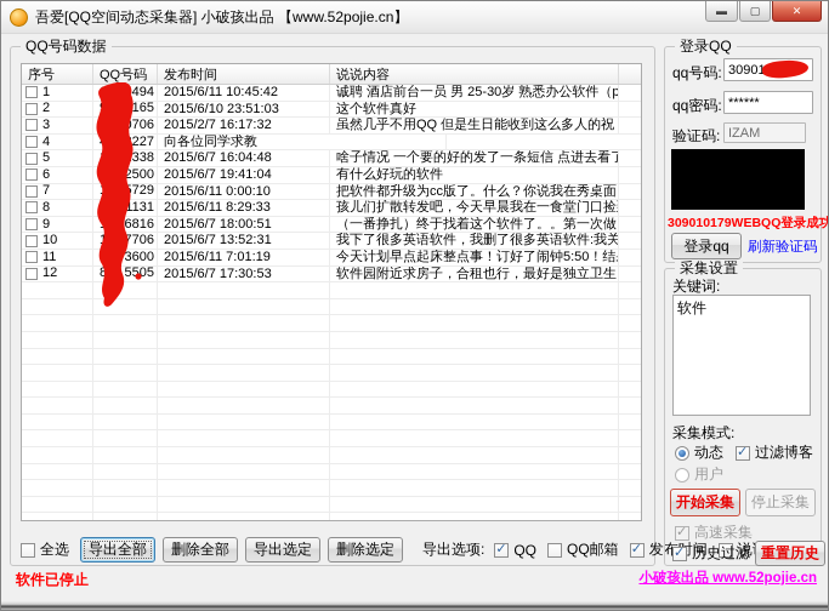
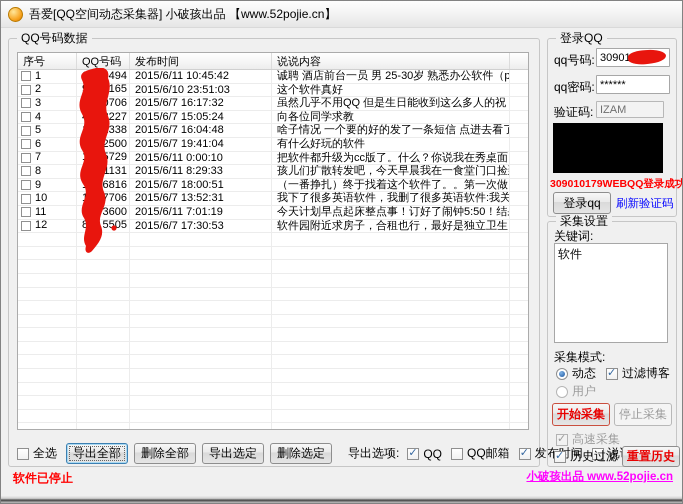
  吾爱[QQ空间动态采集器] 小破孩出品 【www.52pojie.cn】
- ▬
- ▢
- ✕
  QQ号码数据
  序号
  QQ号码
  发布时间
  说说内容
  1
  2015/6/11 10:45:42
  2
  2015/6/10 23:51:03
  这个软件真好
  3
- 2015/2/7 16:17:32
+ 2015/6/7 16:17:32
  虽然几乎不用QQ 但是生日能收到这么多人的祝
  4
  227
+ 2015/6/7 15:05:24
  向各位同学求教
  5
  2015/6/7 16:04:48
  啥子情况 一个要的好的发了一条短信 点进去看了
  6
  2500
  2015/6/7 19:41:04
  有什么好玩的软件
  7
  2015/6/11 0:00:10
  把软件都升级为cc版了。什么？你说我在秀桌面
  8
  1131
  2015/6/11 8:29:33
  孩儿们扩散转发吧，今天早晨我在一食堂门口捡
  9
  6816
  2015/6/7 18:00:51
  （一番挣扎）终于找着这个软件了。。第一次做
  10
  7706
  2015/6/7 13:52:31
  我下了很多英语软件，我删了很多英语软件:我关
  11
  3600
  2015/6/11 7:01:19
  今天计划早点起床整点事！订好了闹钟5:50！结
  12
  5505
  2015/6/7 17:30:53
  软件园附近求房子，合租也行，最好是独立卫生
  全选
  导出全部
  删除全部
  导出选定
  删除选定
  导出选项:
  QQ
  QQ邮箱
  发布间
  登录QQ
  qq号码:
  3090
  qq密码:
  ******
  验证码:
  IZAM
  309010179WEBQQ登录成功
  登录qq
  刷新验证码
  采集设置
  关键词:
  软件
  采集模式:
  动态
  过滤博客
  用户
  开始采集
  停止采集
  高速采集
  历史过滤
  重置历史
  软件已停止
  小破孩出品 www.52pojie.cn
